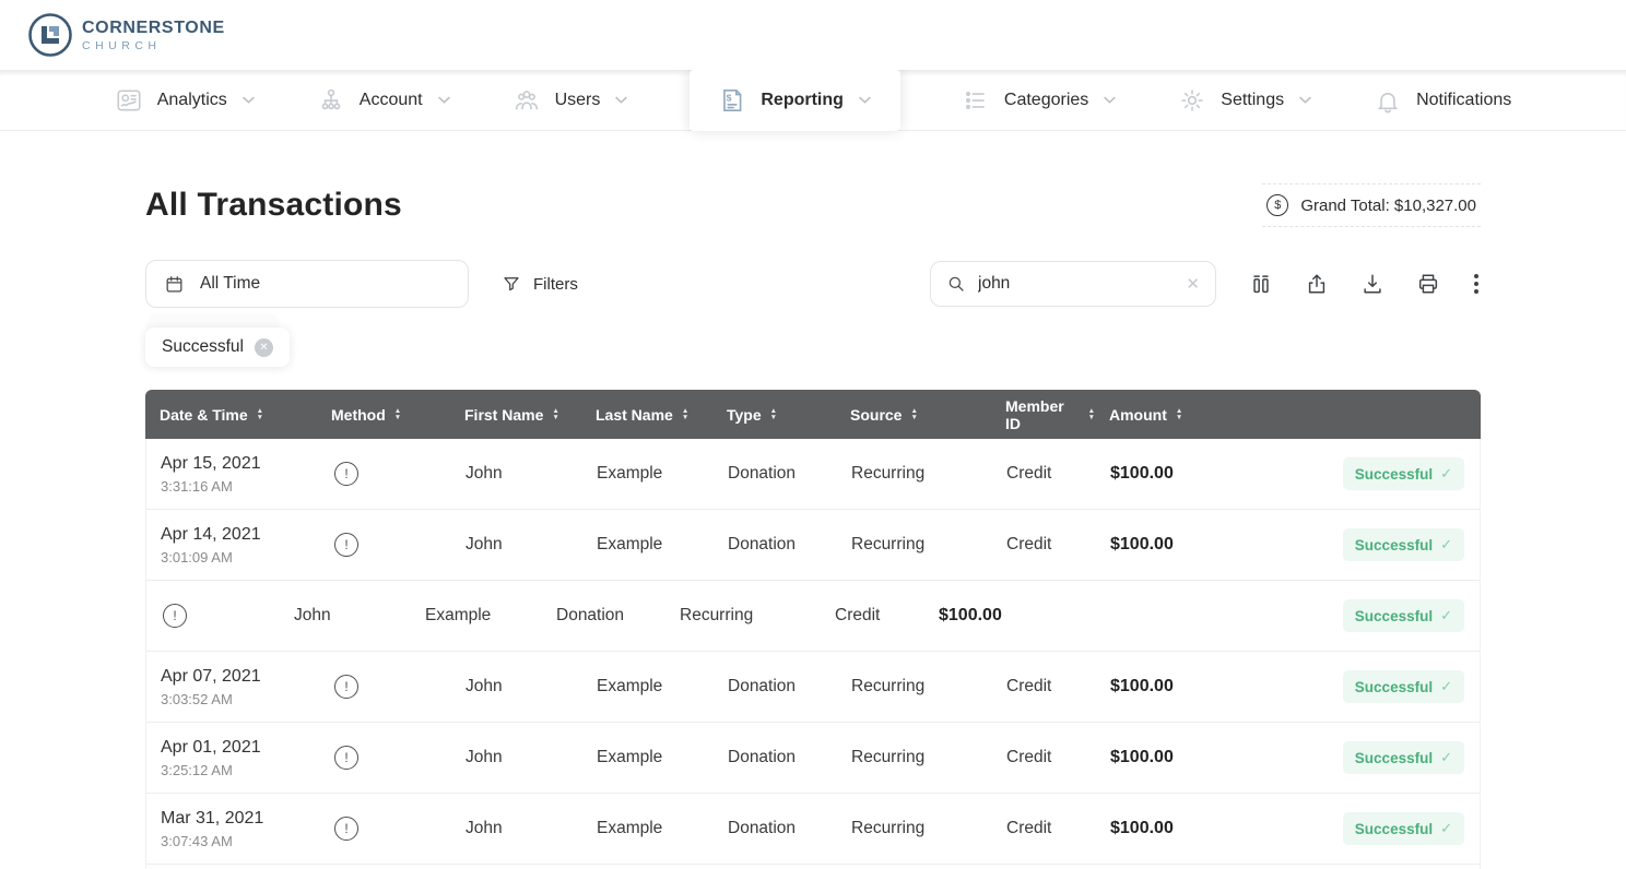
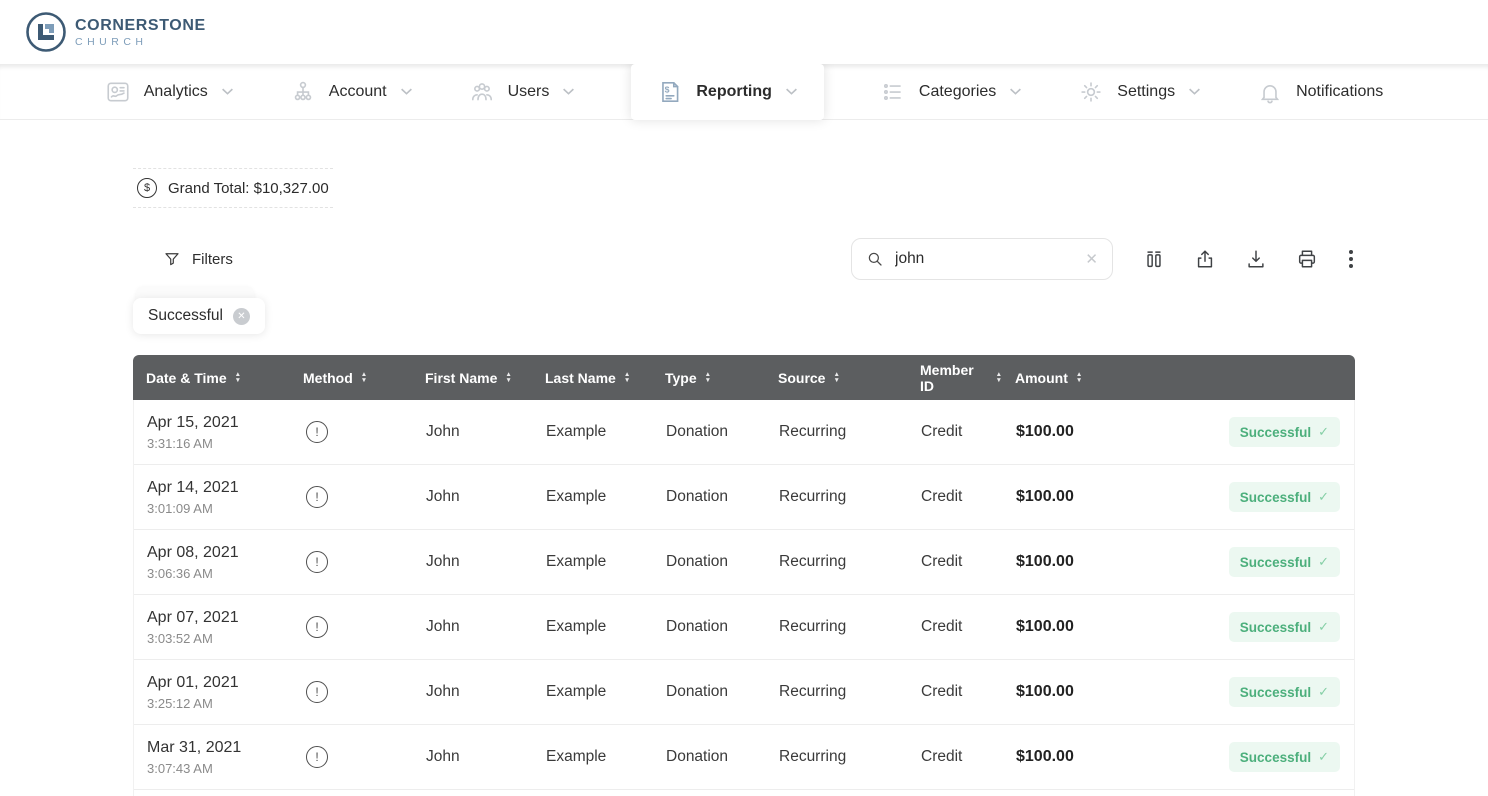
  CORNERSTONE
  CHURCH
  Analytics
  Account
  Users
  $
  Reporting
  Categories
  Settings
  Notifications
- All Transactions
  $
  Grand Total: $10,327.00
- All Time
  Filters
  john
  ✕
  Successful
  ✕
  Date & Time
  Method
  First Name
  Last Name
  Type
  Source
  Member ID
  Amount
  Apr 15, 2021
  3:31:16 AM
  !
  John
  Example
  Donation
  Recurring
  Credit
  $100.00
  Successful
  ✓
  Apr 14, 2021
  3:01:09 AM
  !
  John
  Example
  Donation
  Recurring
  Credit
  $100.00
  Successful
  ✓
+ Apr 08, 2021
+ 3:06:36 AM
  !
  John
  Example
  Donation
  Recurring
  Credit
  $100.00
  Successful
  ✓
  Apr 07, 2021
  3:03:52 AM
  !
  John
  Example
  Donation
  Recurring
  Credit
  $100.00
  Successful
  ✓
  Apr 01, 2021
  3:25:12 AM
  !
  John
  Example
  Donation
  Recurring
  Credit
  $100.00
  Successful
  ✓
  Mar 31, 2021
  3:07:43 AM
  !
  John
  Example
  Donation
  Recurring
  Credit
  $100.00
  Successful
  ✓
